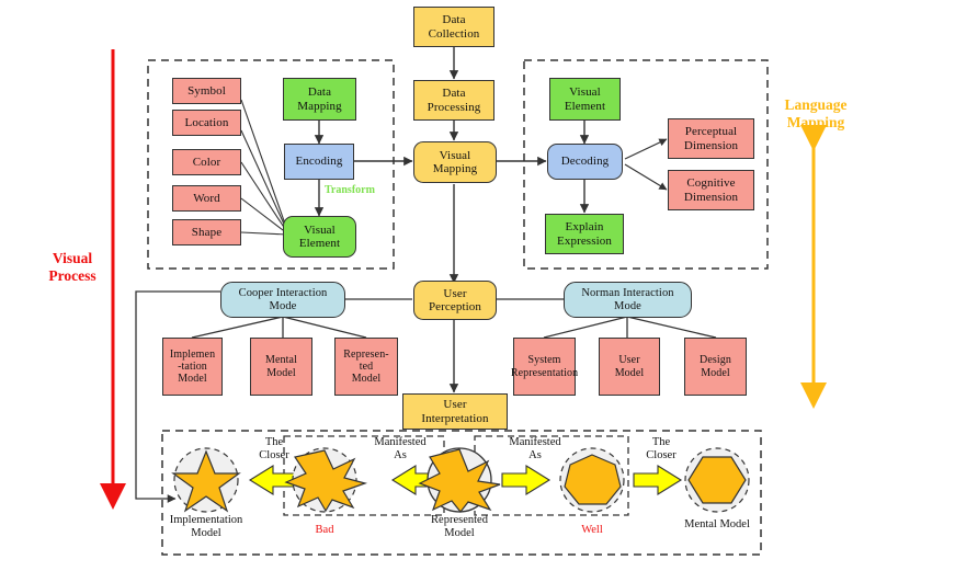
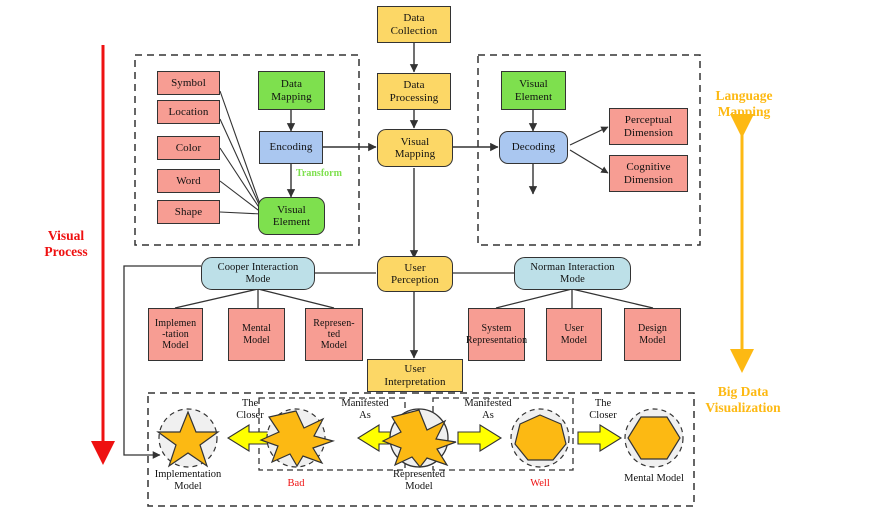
  Data
  Collection
  Data
  Processing
  Visual
  Mapping
  User
  Perception
  User
  Interpretation
  Symbol
  Location
  Color
  Word
  Shape
  Data
  Mapping
  Encoding
  Transform
  Visual
  Element
  Visual
  Element
  Decoding
  Perceptual
  Dimension
  Cognitive
  Dimension
- Explain
- Expression
  Cooper Interaction
  Mode
  Implemen
  -tation
  Model
  Mental
  Model
  Represen-
  ted
  Model
  Norman Interaction
  Mode
  System
  Representation
  User
  Model
  Design
  Model
  Implementation
  Model
  Bad
  Represented
  Model
  Well
  Mental Model
  The
  Closer
  Manifested
  As
  Manifested
  As
  The
  Closer
  Visual
  Process
  Language
  Mapping
+ Big Data
+ Visualization
